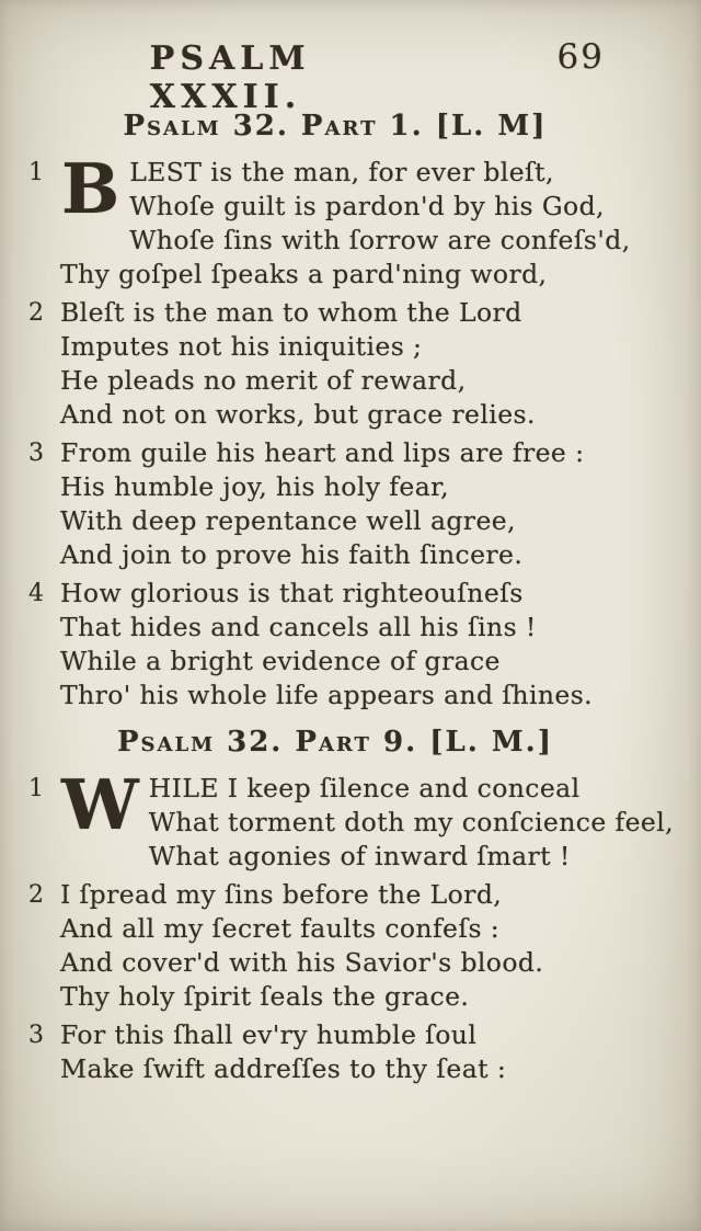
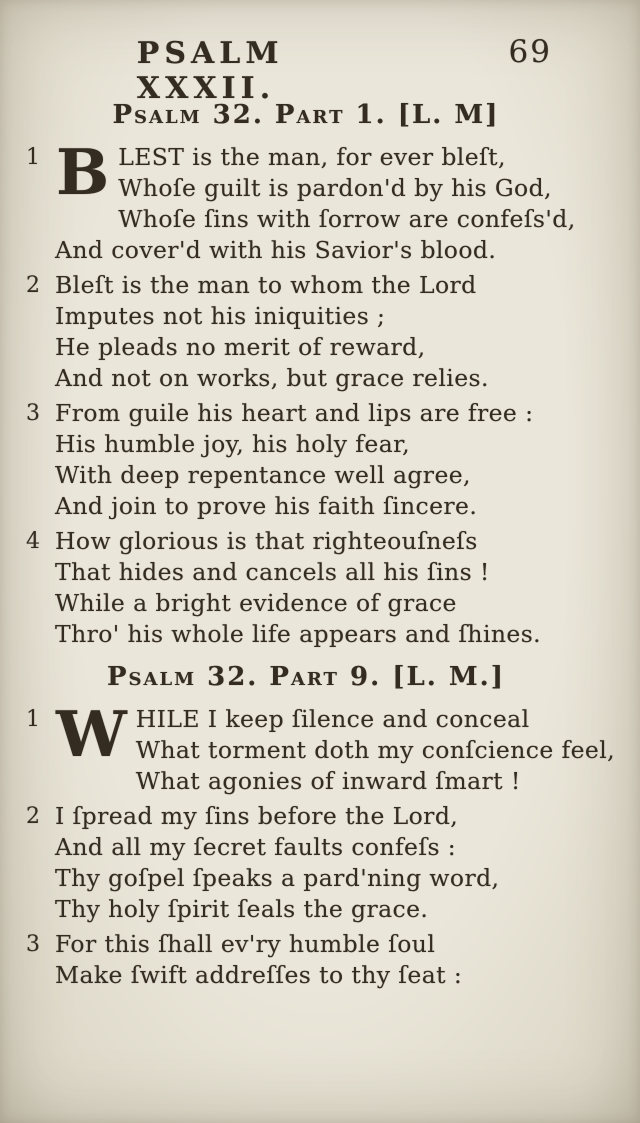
  PSALM XXXII.
  69
  Psalm 32. Part 1. [L. M]
  1
  B
  LEST is the man, for ever bleſt,
  Whoſe guilt is pardon'd by his God,
  Whoſe ſins with ſorrow are confeſs'd,
- Thy goſpel ſpeaks a pard'ning word,
+ And cover'd with his Savior's blood.
  2
  Bleſt is the man to whom the Lord
  Imputes not his iniquities ;
  He pleads no merit of reward,
  And not on works, but grace relies.
  3
  From guile his heart and lips are free :
  His humble joy, his holy fear,
  With deep repentance well agree,
  And join to prove his faith ſincere.
  4
  How glorious is that righteouſneſs
  That hides and cancels all his ſins !
  While a bright evidence of grace
  Thro' his whole life appears and ſhines.
  Psalm 32. Part 9. [L. M.]
  1
  W
  HILE I keep ſilence and conceal
  What torment doth my conſcience feel,
  What agonies of inward ſmart !
  2
  I ſpread my ſins before the Lord,
  And all my ſecret faults confeſs :
- And cover'd with his Savior's blood.
+ Thy goſpel ſpeaks a pard'ning word,
  Thy holy ſpirit ſeals the grace.
  3
  For this ſhall ev'ry humble ſoul
  Make ſwift addreſſes to thy ſeat :
